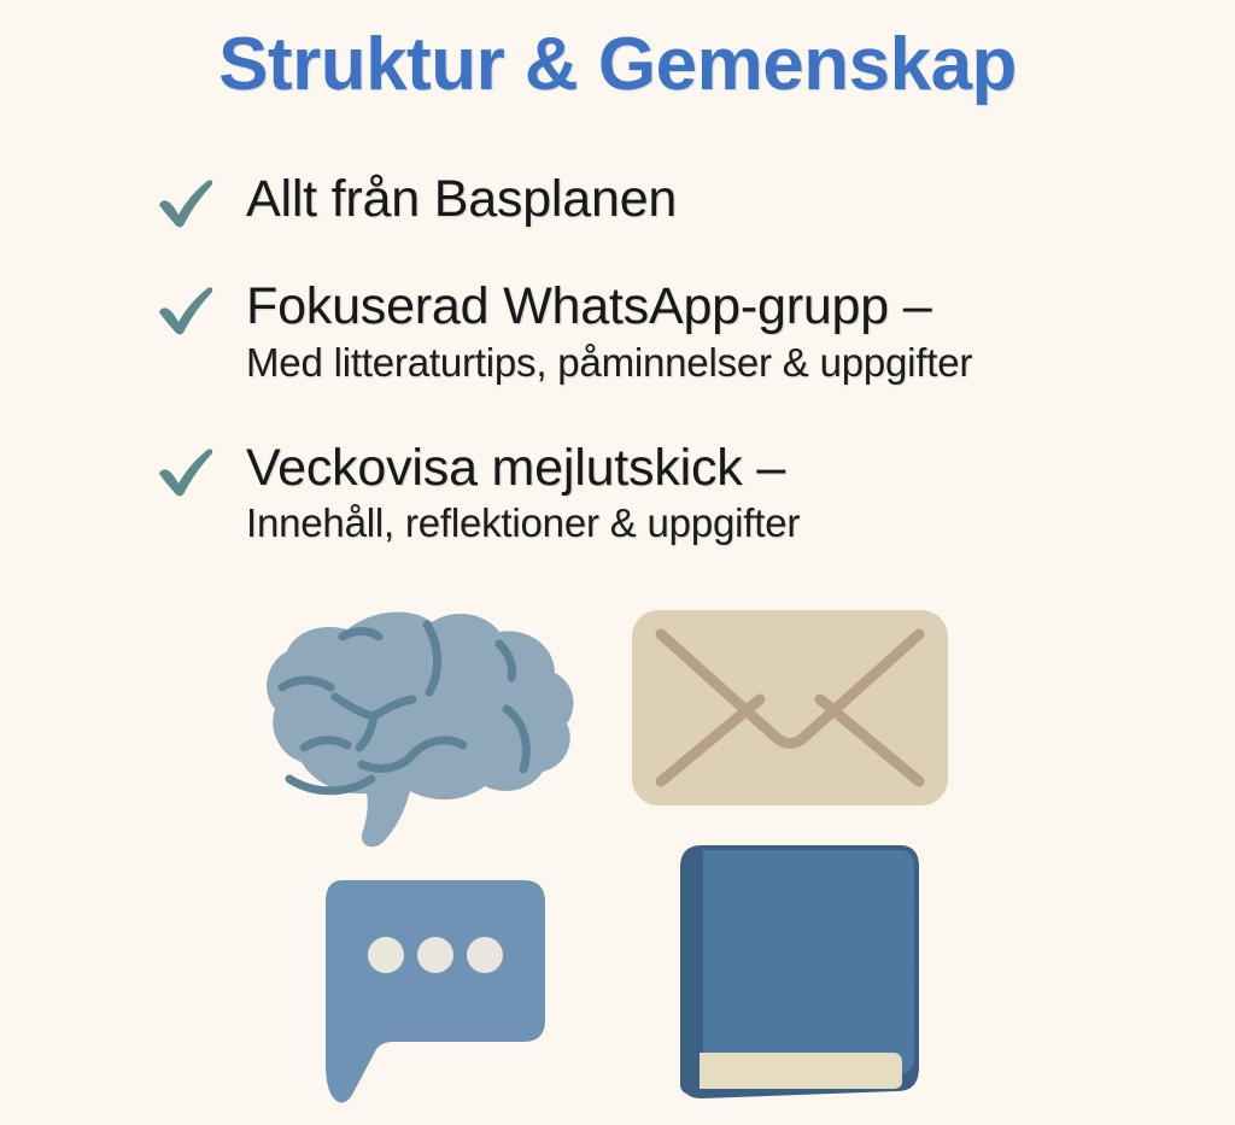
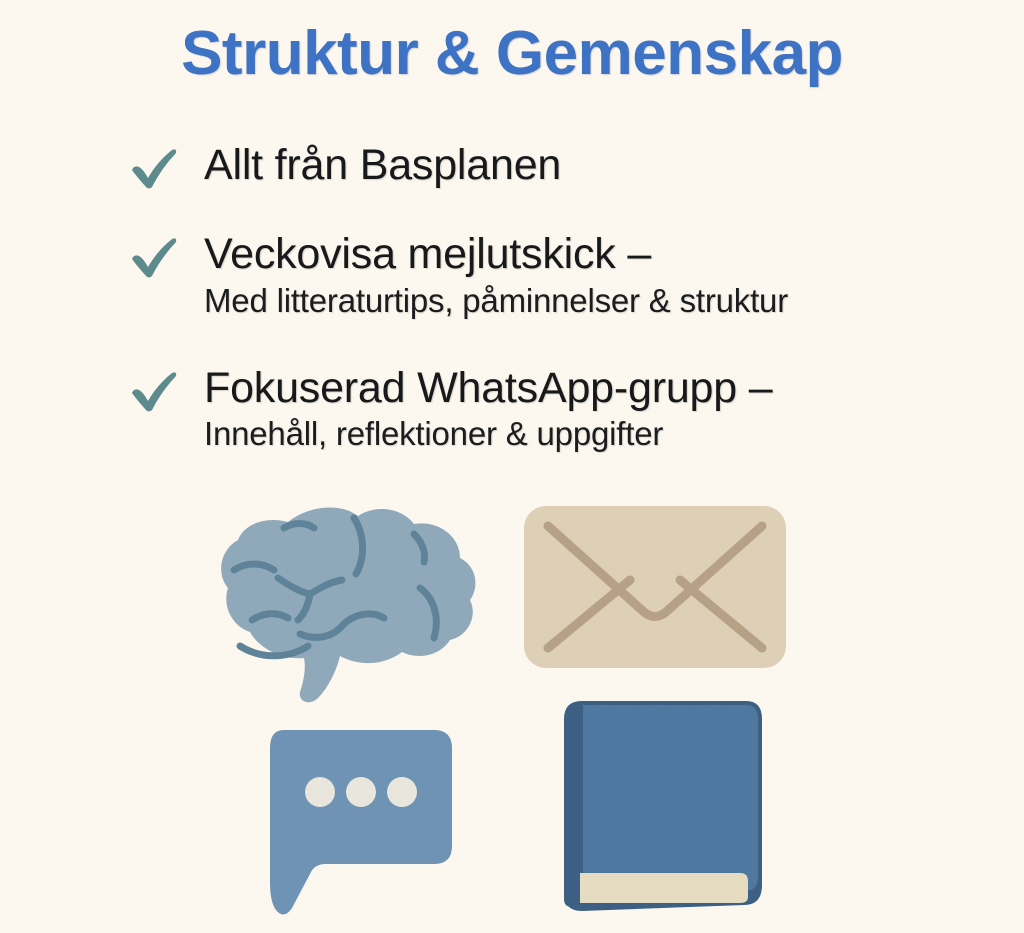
  Struktur & Gemenskap
  Allt från Basplanen
- Fokuserad WhatsApp-grupp –
+ Veckovisa mejlutskick –
- Med litteraturtips, påminnelser & uppgifter
+ Med litteraturtips, påminnelser & struktur
- Veckovisa mejlutskick –
+ Fokuserad WhatsApp-grupp –
  Innehåll, reflektioner & uppgifter
